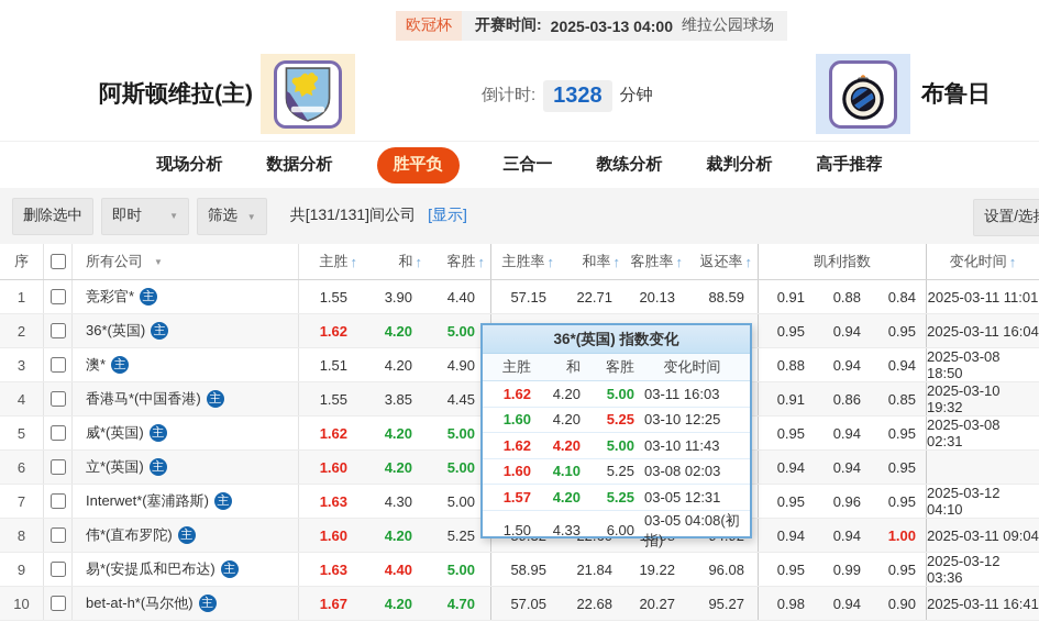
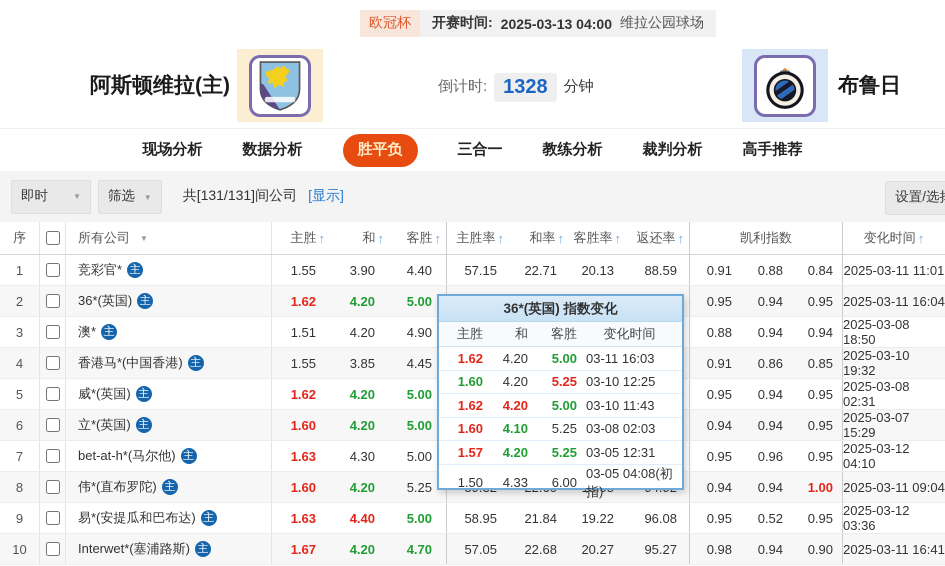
  欧冠杯
  开赛时间:
  2025-03-13 04:00
  维拉公园球场
  阿斯顿维拉(主)
  倒计时:
  1328
  分钟
  布鲁日
  现场分析
  数据分析
  胜平负
  三合一
  教练分析
  裁判分析
  高手推荐
- 删除选中
  即时
  ▼
  筛选 ▼
  共[131/131]间公司
  [显示]
  设置/选
  序
  所有公司
  ▼
  主胜
  ↑
  和
  ↑
  客胜
  ↑
  主胜率
  ↑
  和率
  ↑
  客胜率
  ↑
  返还率
  ↑
  凯利指数
  变化时间
  ↑
  1
  竞彩官*
  主
  1.55
  3.90
  4.40
  57.15
  22.71
  20.13
  88.59
  0.91
  0.88
  0.84
  2025-03-11 11:01
  2
  36*(英国)
  主
  1.62
  4.20
  5.00
  0.95
  0.94
  0.95
  2025-03-11 16:04
  3
  澳*
  主
  1.51
  4.20
  4.90
  0.88
  0.94
  0.94
  2025-03-08 18:50
  4
  香港马*(中国香港)
  主
  1.55
  3.85
  4.45
  0.91
  0.86
  0.85
  2025-03-10 19:32
  5
  威*(英国)
  主
  1.62
  4.20
  5.00
  0.95
  0.94
  0.95
  2025-03-08 02:31
  6
  立*(英国)
  主
  1.60
  4.20
  5.00
  0.94
  0.94
  0.95
+ 2025-03-07 15:29
  7
- Interwet*(塞浦路斯)
+ bet-at-h*(马尔他)
  主
  1.63
  4.30
  5.00
  0.95
  0.96
  0.95
  2025-03-12 04:10
  8
  伟*(直布罗陀)
  主
  1.60
  4.20
  5.25
  0.94
  0.94
  1.00
  2025-03-11 09:04
  9
  易*(安提瓜和巴布达)
  主
  1.63
  4.40
  5.00
  58.95
  21.84
  19.22
  96.08
  0.95
- 0.99
+ 0.52
  0.95
  2025-03-12 03:36
  10
- bet-at-h*(马尔他)
+ Interwet*(塞浦路斯)
  主
  1.67
  4.20
  4.70
  57.05
  22.68
  20.27
  95.27
  0.98
  0.94
  0.90
  2025-03-11 16:41
  36*(英国) 指数变化
  主胜
  和
  客胜
  变化时间
  1.62
  4.20
  5.00
  03-11 16:03
  1.60
  4.20
  5.25
  03-10 12:25
  1.62
  4.20
  5.00
  03-10 11:43
  1.60
  4.10
  5.25
  03-08 02:03
  1.57
  4.20
  5.25
  03-05 12:31
  1.50
  4.33
  6.00
  03-05 04:08(初指)
